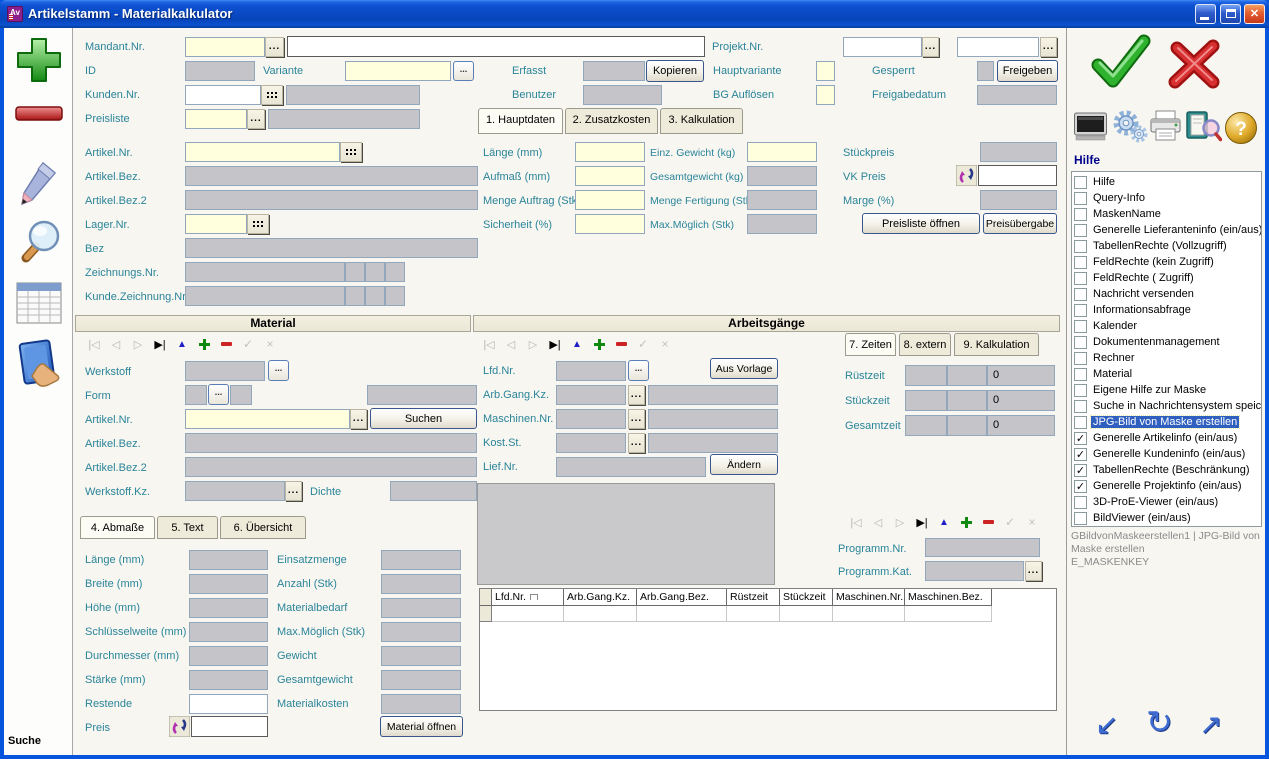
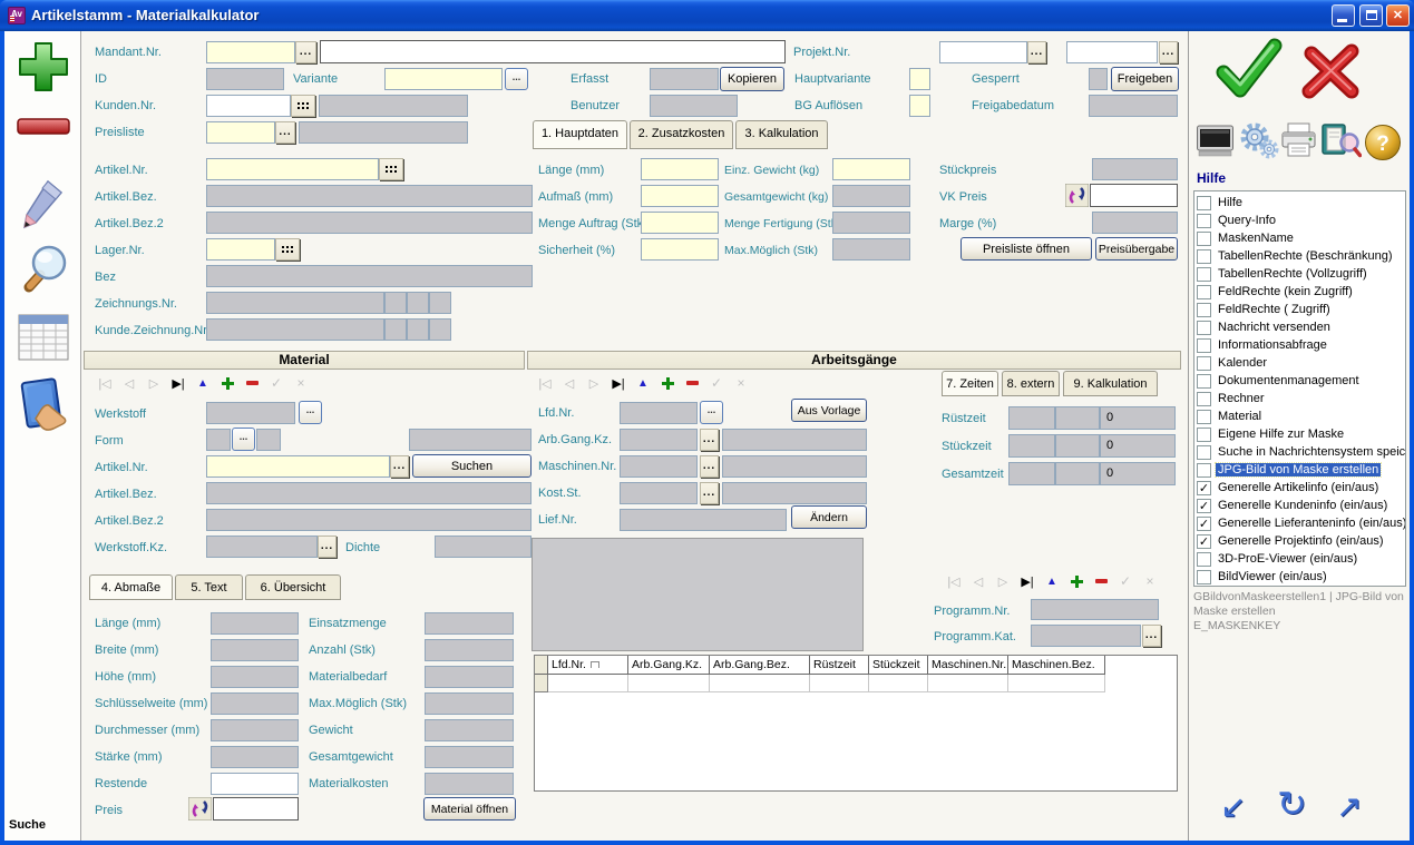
  Av
  Artikelstamm - Materialkalkulator
  ✕
  Suche
  Mandant.Nr.
  ...
  Projekt.Nr.
  ...
  ...
  ID
  Variante
  ...
  Erfasst
  Kopieren
  Hauptvariante
  Gesperrt
  Freigeben
  Kunden.Nr.
  Benutzer
  BG Auflösen
  Freigabedatum
  Preisliste
  ...
  1. Hauptdaten
  2. Zusatzkosten
  3. Kalkulation
  Artikel.Nr.
  Artikel.Bez.
  Artikel.Bez.2
  Lager.Nr.
  Bez
  Zeichnungs.Nr.
  Kunde.Zeichnung.Nr
  Länge (mm)
  Aufmaß (mm)
  Menge Auftrag (St
  Sicherheit (%)
  Einz. Gewicht (kg)
  Gesamtgewicht (kg)
  Menge Fertigung (St
  Max.Möglich (Stk)
  Stückpreis
  VK Preis
  Marge (%)
  Preisliste öffnen
  Preisübergabe
  Material
  Arbeitsgänge
  |◁
  ◁
  ▷
  ▶|
  ▲
  ✓
  ×
  |◁
  ◁
  ▷
  ▶|
  ▲
  ✓
  ×
  Werkstoff
  ...
  Form
  ...
  Artikel.Nr.
  ...
  Suchen
  Artikel.Bez.
  Artikel.Bez.2
  Werkstoff.Kz.
  ...
  Dichte
  4. Abmaße
  5. Text
  6. Übersicht
  Länge (mm)
  Breite (mm)
  Höhe (mm)
  Schlüsselweite (mm)
  Durchmesser (mm)
  Stärke (mm)
  Restende
  Preis
  Einsatzmenge
  Anzahl (Stk)
  Materialbedarf
  Max.Möglich (Stk)
  Gewicht
  Gesamtgewicht
  Materialkosten
  Material öffnen
  Lfd.Nr.
  ...
  Aus Vorlage
  Arb.Gang.Kz.
  ...
  Maschinen.Nr.
  ...
  Kost.St.
  ...
  Lief.Nr.
  Ändern
  7. Zeiten
  8. extern
  9. Kalkulation
  Rüstzeit
  0
  Stückzeit
  0
  Gesamtzeit
  0
  |◁
  ◁
  ▷
  ▶|
  ▲
  ✓
  ×
  Programm.Nr.
  Programm.Kat.
  ...
  Lfd.Nr.
  Arb.Gang.Kz.
  Arb.Gang.Bez.
  Rüstzeit
  Stückzeit
  Maschinen.Nr.
  Maschinen.Bez.
  ?
  Hilfe
  Hilfe
  Query-Info
  MaskenName
- Generelle Lieferanteninfo (ein/aus)
+ TabellenRechte (Beschränkung)
  TabellenRechte (Vollzugriff)
  FeldRechte (kein Zugriff)
  FeldRechte ( Zugriff)
  Nachricht versenden
  Informationsabfrage
  Kalender
  Dokumentenmanagement
  Rechner
  Material
  Eigene Hilfe zur Maske
  Suche in Nachrichtensystem speic
  JPG-Bild von Maske erstellen
  ✓
  Generelle Artikelinfo (ein/aus)
  ✓
  Generelle Kundeninfo (ein/aus)
  ✓
- TabellenRechte (Beschränkung)
+ Generelle Lieferanteninfo (ein/aus)
  ✓
  Generelle Projektinfo (ein/aus)
  3D-ProE-Viewer (ein/aus)
  BildViewer (ein/aus)
  GBildvonMaskeerstellen1 | JPG-Bild von Maske erstellen
  E_MASKENKEY
  ↙
  ↻
  ↗
